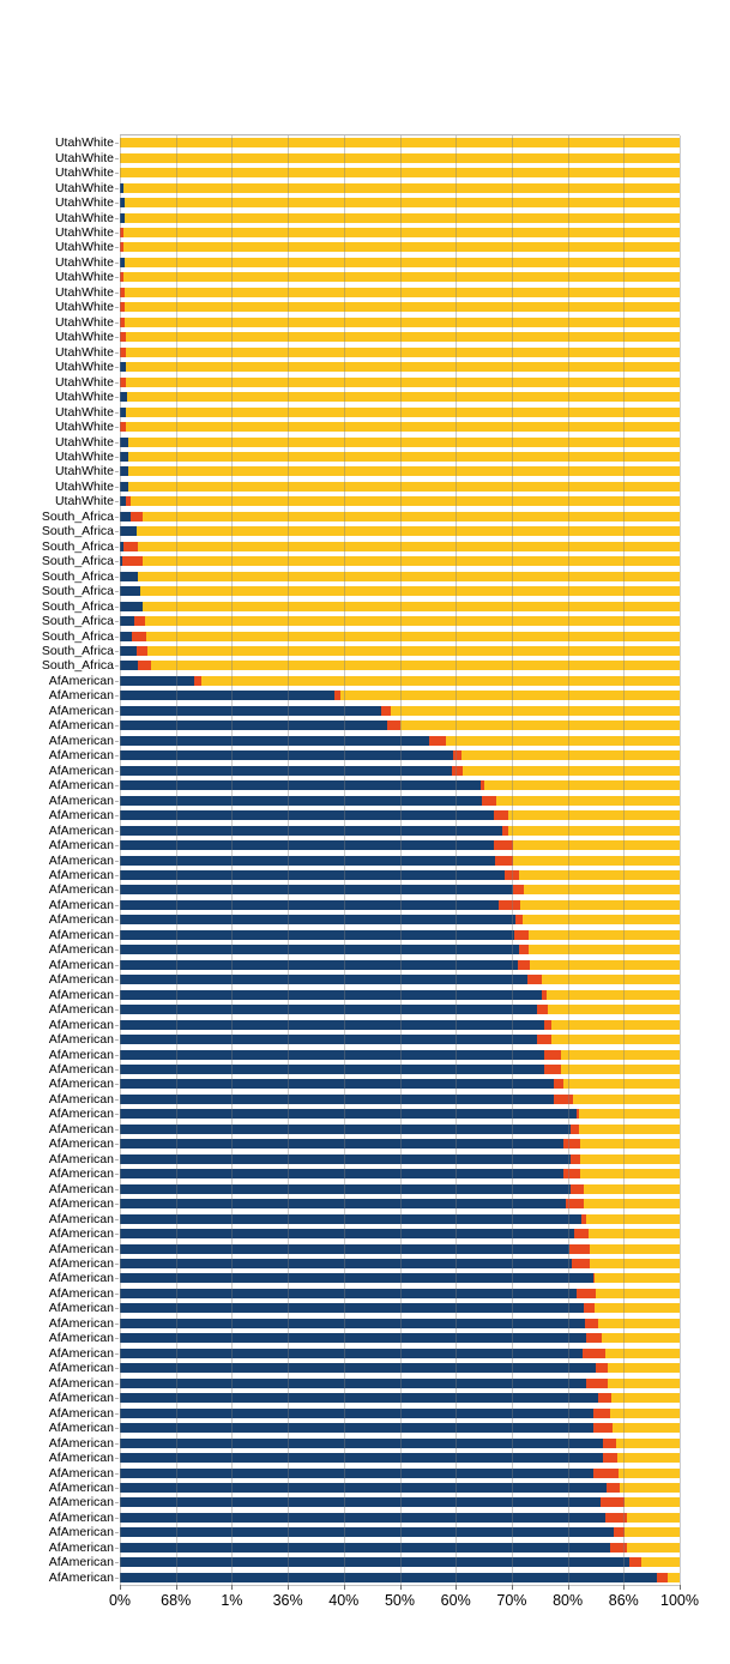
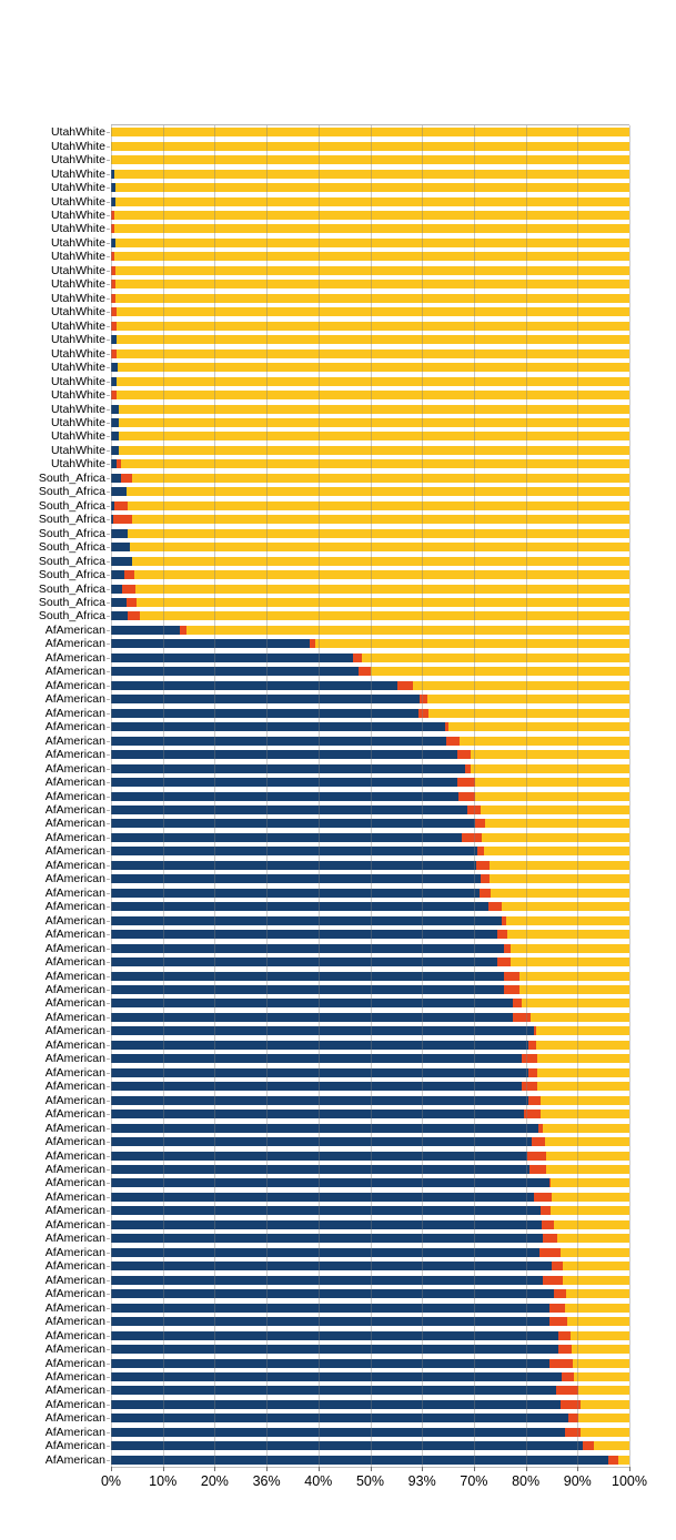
  UtahWhite
  UtahWhite
  UtahWhite
  UtahWhite
  UtahWhite
  UtahWhite
  UtahWhite
  UtahWhite
  UtahWhite
  UtahWhite
  UtahWhite
  UtahWhite
  UtahWhite
  UtahWhite
  UtahWhite
  UtahWhite
  UtahWhite
  UtahWhite
  UtahWhite
  UtahWhite
  UtahWhite
  UtahWhite
  UtahWhite
  UtahWhite
  UtahWhite
  South_Africa
  South_Africa
  South_Africa
  South_Africa
  South_Africa
  South_Africa
  South_Africa
  South_Africa
  South_Africa
  South_Africa
  South_Africa
  AfAmerican
  AfAmerican
  AfAmerican
  AfAmerican
  AfAmerican
  AfAmerican
  AfAmerican
  AfAmerican
  AfAmerican
  AfAmerican
  AfAmerican
  AfAmerican
  AfAmerican
  AfAmerican
  AfAmerican
  AfAmerican
  AfAmerican
  AfAmerican
  AfAmerican
  AfAmerican
  AfAmerican
  AfAmerican
  AfAmerican
  AfAmerican
  AfAmerican
  AfAmerican
  AfAmerican
  AfAmerican
  AfAmerican
  AfAmerican
  AfAmerican
  AfAmerican
  AfAmerican
  AfAmerican
  AfAmerican
  AfAmerican
  AfAmerican
  AfAmerican
  AfAmerican
  AfAmerican
  AfAmerican
  AfAmerican
  AfAmerican
  AfAmerican
  AfAmerican
  AfAmerican
  AfAmerican
  AfAmerican
  AfAmerican
  AfAmerican
  AfAmerican
  AfAmerican
  AfAmerican
  AfAmerican
  AfAmerican
  AfAmerican
  AfAmerican
  AfAmerican
  AfAmerican
  AfAmerican
  AfAmerican
  0%
- 68%
+ 10%
- 1%
+ 20%
  36%
  40%
  50%
- 60%
+ 93%
  70%
  80%
- 86%
+ 90%
  100%
